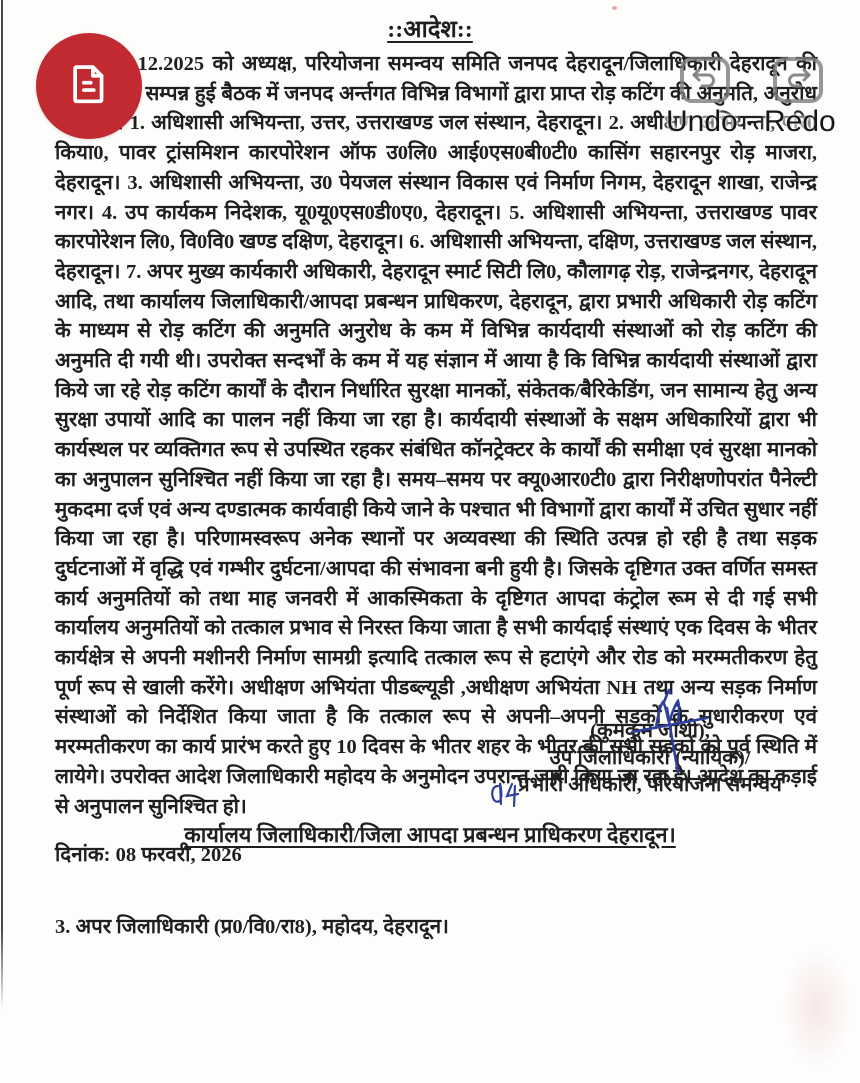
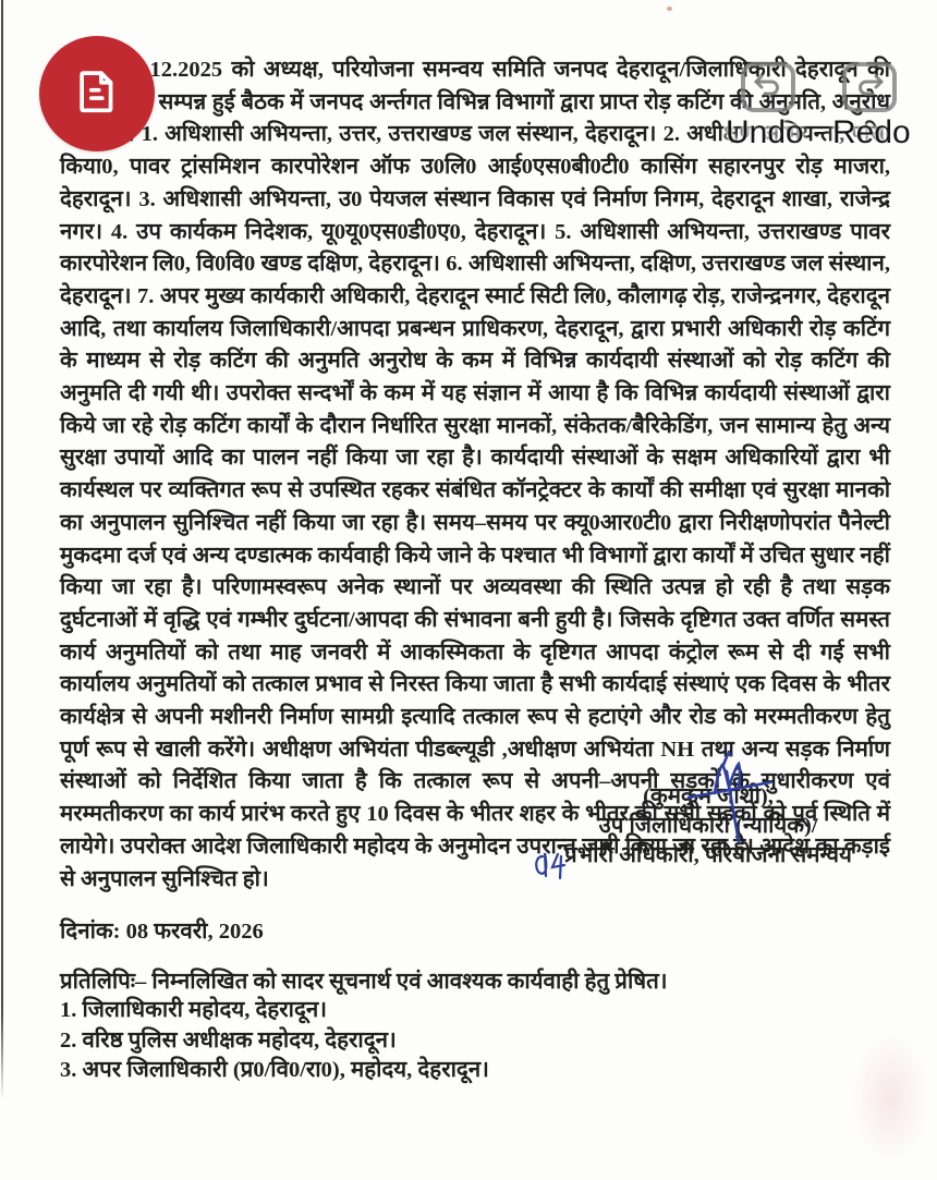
- ::आदेश::
  12.2025 को अध्यक्ष, परियोजना समन्वय समिति जनपद देहरादून/जिलाधिकारी देहरादून की सम्पन्न हुई बैठक में जनपद अर्न्तगत विभिन्न विभागों द्वारा प्राप्त रोड़ कटिंग की अनुमति, अनुरोध 1. अधिशासी अभियन्ता, उत्तर, उत्तराखण्ड जल संस्थान, देहरादून। 2. अधीक्षण अभियन्ता, परि0 किया0, पावर ट्रांसमिशन कारपोरेशन ऑफ उ0लि0 आई0एस0बी0टी0 कासिंग सहारनपुर रोड़ माजरा, देहरादून। 3. अधिशासी अभियन्ता, उ0 पेयजल संस्थान विकास एवं निर्माण निगम, देहरादून शाखा, राजेन्द्र नगर। 4. उप कार्यकम निदेशक, यू0यू0एस0डी0ए0, देहरादून। 5. अधिशासी अभियन्ता, उत्तराखण्ड पावर कारपोरेशन लि0, वि0वि0 खण्ड दक्षिण, देहरादून। 6. अधिशासी अभियन्ता, दक्षिण, उत्तराखण्ड जल संस्थान, देहरादून। 7. अपर मुख्य कार्यकारी अधिकारी, देहरादून स्मार्ट सिटी लि0, कौलागढ़ रोड़, राजेन्द्रनगर, देहरादून आदि, तथा कार्यालय जिलाधिकारी/आपदा प्रबन्धन प्राधिकरण, देहरादून, द्वारा प्रभारी अधिकारी रोड़ कटिंग के माध्यम से रोड़ कटिंग की अनुमति अनुरोध के कम में विभिन्न कार्यदायी संस्थाओं को रोड़ कटिंग की अनुमति दी गयी थी। उपरोक्त सन्दर्भों के कम में यह संज्ञान में आया है कि विभिन्न कार्यदायी संस्थाओं द्वारा किये जा रहे रोड़ कटिंग कार्यों के दौरान निर्धारित सुरक्षा मानकों, संकेतक/बैरिकेडिंग, जन सामान्य हेतु अन्य सुरक्षा उपायों आदि का पालन नहीं किया जा रहा है। कार्यदायी संस्थाओं के सक्षम अधिकारियों द्वारा भी कार्यस्थल पर व्यक्तिगत रूप से उपस्थित रहकर संबंधित कॉनट्रेक्टर के कार्यों की समीक्षा एवं सुरक्षा मानको का अनुपालन सुनिश्चित नहीं किया जा रहा है। समय–समय पर क्यू0आर0टी0 द्वारा निरीक्षणोपरांत पैनेल्टी मुकदमा दर्ज एवं अन्य दण्डात्मक कार्यवाही किये जाने के पश्चात भी विभागों द्वारा कार्यों में उचित सुधार नहीं किया जा रहा है। परिणामस्वरूप अनेक स्थानों पर अव्यवस्था की स्थिति उत्पन्न हो रही है तथा सड़क दुर्घटनाओं में वृद्धि एवं गम्भीर दुर्घटना/आपदा की संभावना बनी हुयी है। जिसके दृष्टिगत उक्त वर्णित समस्त कार्य अनुमतियों को तथा माह जनवरी में आकस्मिकता के दृष्टिगत आपदा कंट्रोल रूम से दी गई सभी कार्यालय अनुमतियों को तत्काल प्रभाव से निरस्त किया जाता है सभी कार्यदाई संस्थाएं एक दिवस के भीतर कार्यक्षेत्र से अपनी मशीनरी निर्माण सामग्री इत्यादि तत्काल रूप से हटाएंगे और रोड को मरम्मतीकरण हेतु पूर्ण रूप से खाली करेंगे। अधीक्षण अभियंता पीडब्ल्यूडी ,अधीक्षण अभियंता NH तथा अन्य सड़क निर्माण संस्थाओं को निर्देशित किया जाता है कि तत्काल रूप से अपनी–अपनी सड़कों केधारीकरण एवं मरम्मतीकरण का कार्य प्रारंभ करते हुए 10 दिवस के भीतर शहर के भीतर की सभी सड़कों को पूर्व स्थिति में लायेगे। उपरोक्त आदेश जिलाधिकारी महोदय के अनुमोदन उपरान्त जारी किया जा रहा है। आदेश का कड़ाई से अनुपालन सुनिश्चित हो।
  (कुमम जोशी),
  उप जिलाधिकारी (न्यायिक)/
  प्रभारी अधिकारी, परियोजना समन्वय
- कार्यालय जिलाधिकारी/जिला आपदा प्रबन्धन प्राधिकरण देहरादून।
  दिनांक: 08 फरवरी, 2026
+ प्रतिलिपिः– निम्नलिखित को सादर सूचनार्थ एवं आवश्यक कार्यवाही हेतु प्रेषित।
+ 1. जिलाधिकारी महोदय, देहरादून।
+ 2. वरिष्ठ पुलिस अधीक्षक महोदय, देहरादून।
- 3. अपर जिलाधिकारी (प्र0/वि0/रा8), महोदय, देहरादून।
+ 3. अपर जिलाधिकारी (प्र0/वि0/रा0), महोदय, देहरादून।
  Undo
  Redo
